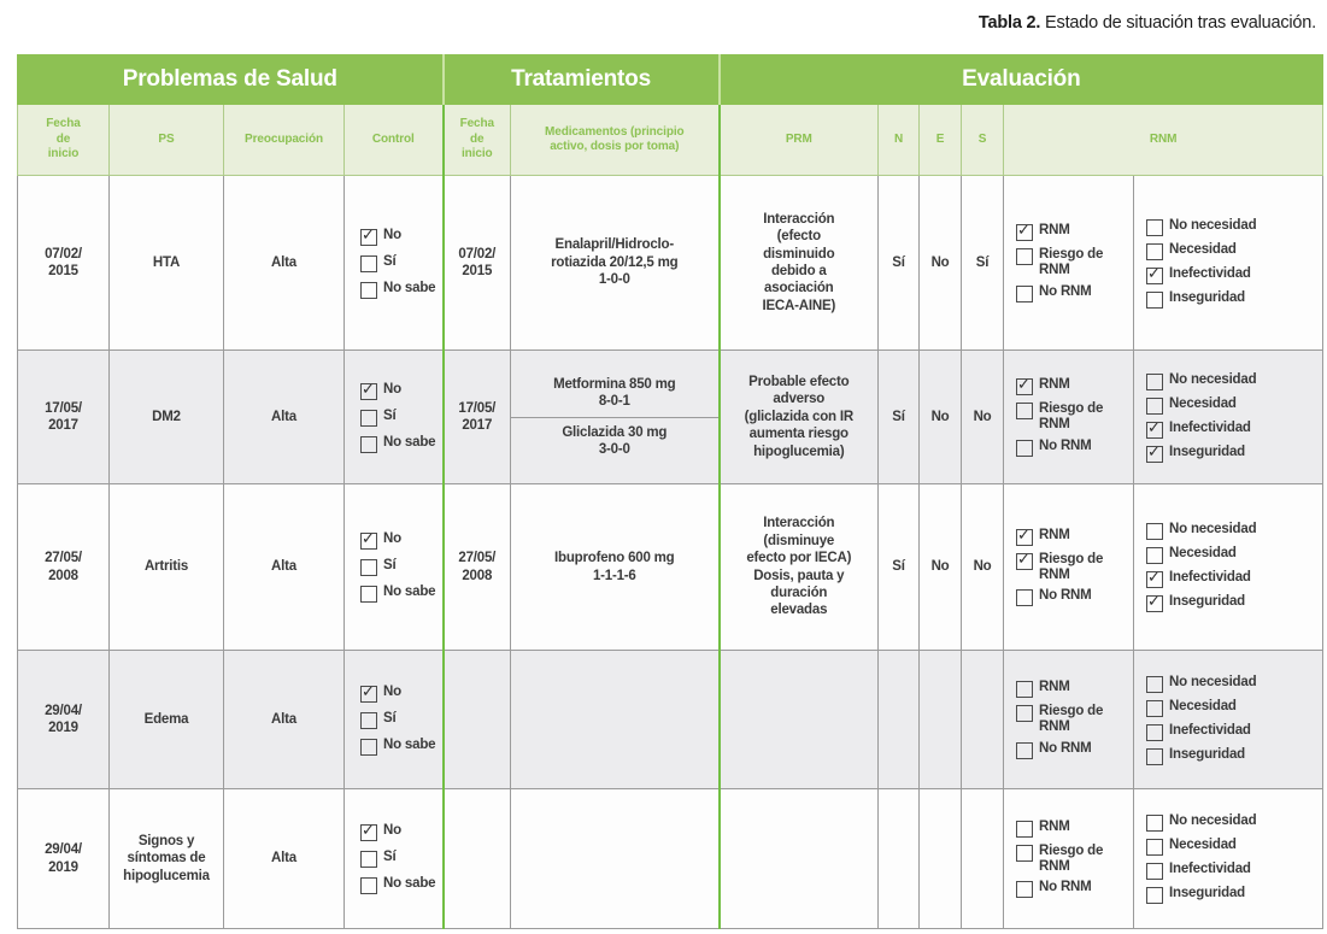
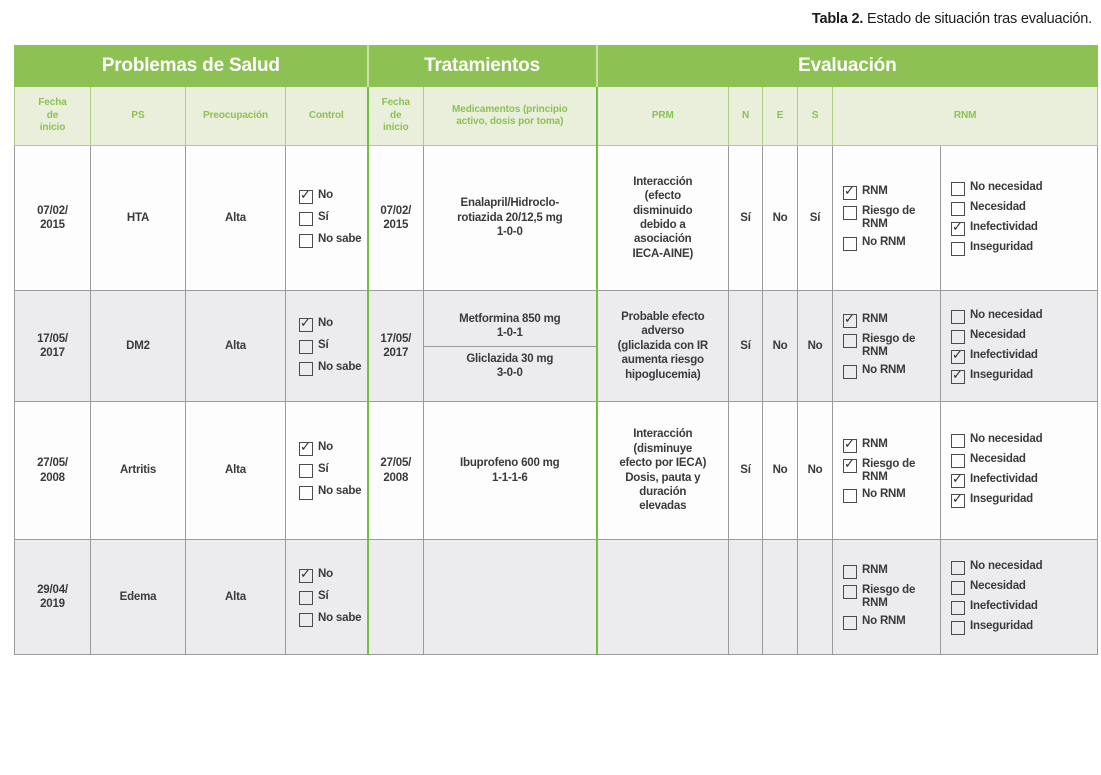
  Tabla 2. Estado de situación tras evaluación.
  Problemas de Salud	Tratamientos	Evaluación
  Fecha de inicio	PS	Preocupación	Control	Fecha de inicio	Medicamentos (principio activo, dosis por toma)	PRM	N	E	S	RNM
  07/02/ 2015	HTA	Alta	No Sí No sabe	07/02/ 2015	Enalapril/Hidroclo- rotiazida 20/12,5 mg 1-0-0	Interacción (efecto disminuido debido a asociación IECA-AINE)	Sí	No	Sí	RNM Riesgo de RNM No RNM	No necesidad Necesidad Inefectividad Inseguridad
- 17/05/ 2017	DM2	Alta	No Sí No sabe	17/05/ 2017	Metformina 850 mg 8-0-1Gliclazida 30 mg 3-0-0	Probable efecto adverso (gliclazida con IR aumenta riesgo hipoglucemia)	Sí	No	No	RNM Riesgo de RNM No RNM	No necesidad Necesidad Inefectividad Inseguridad
+ 17/05/ 2017	DM2	Alta	No Sí No sabe	17/05/ 2017	Metformina 850 mg 1-0-1Gliclazida 30 mg 3-0-0	Probable efecto adverso (gliclazida con IR aumenta riesgo hipoglucemia)	Sí	No	No	RNM Riesgo de RNM No RNM	No necesidad Necesidad Inefectividad Inseguridad
  27/05/ 2008	Artritis	Alta	No Sí No sabe	27/05/ 2008	Ibuprofeno 600 mg 1-1-1-6	Interacción (disminuye efecto por IECA) Dosis, pauta y duración elevadas	Sí	No	No	RNM Riesgo de RNM No RNM	No necesidad Necesidad Inefectividad Inseguridad
  29/04/ 2019	Edema	Alta	No Sí No sabe							RNM Riesgo de RNM No RNM	No necesidad Necesidad Inefectividad Inseguridad
- 29/04/ 2019	Signos y síntomas de hipoglucemia	Alta	No Sí No sabe							RNM Riesgo de RNM No RNM	No necesidad Necesidad Inefectividad Inseguridad
